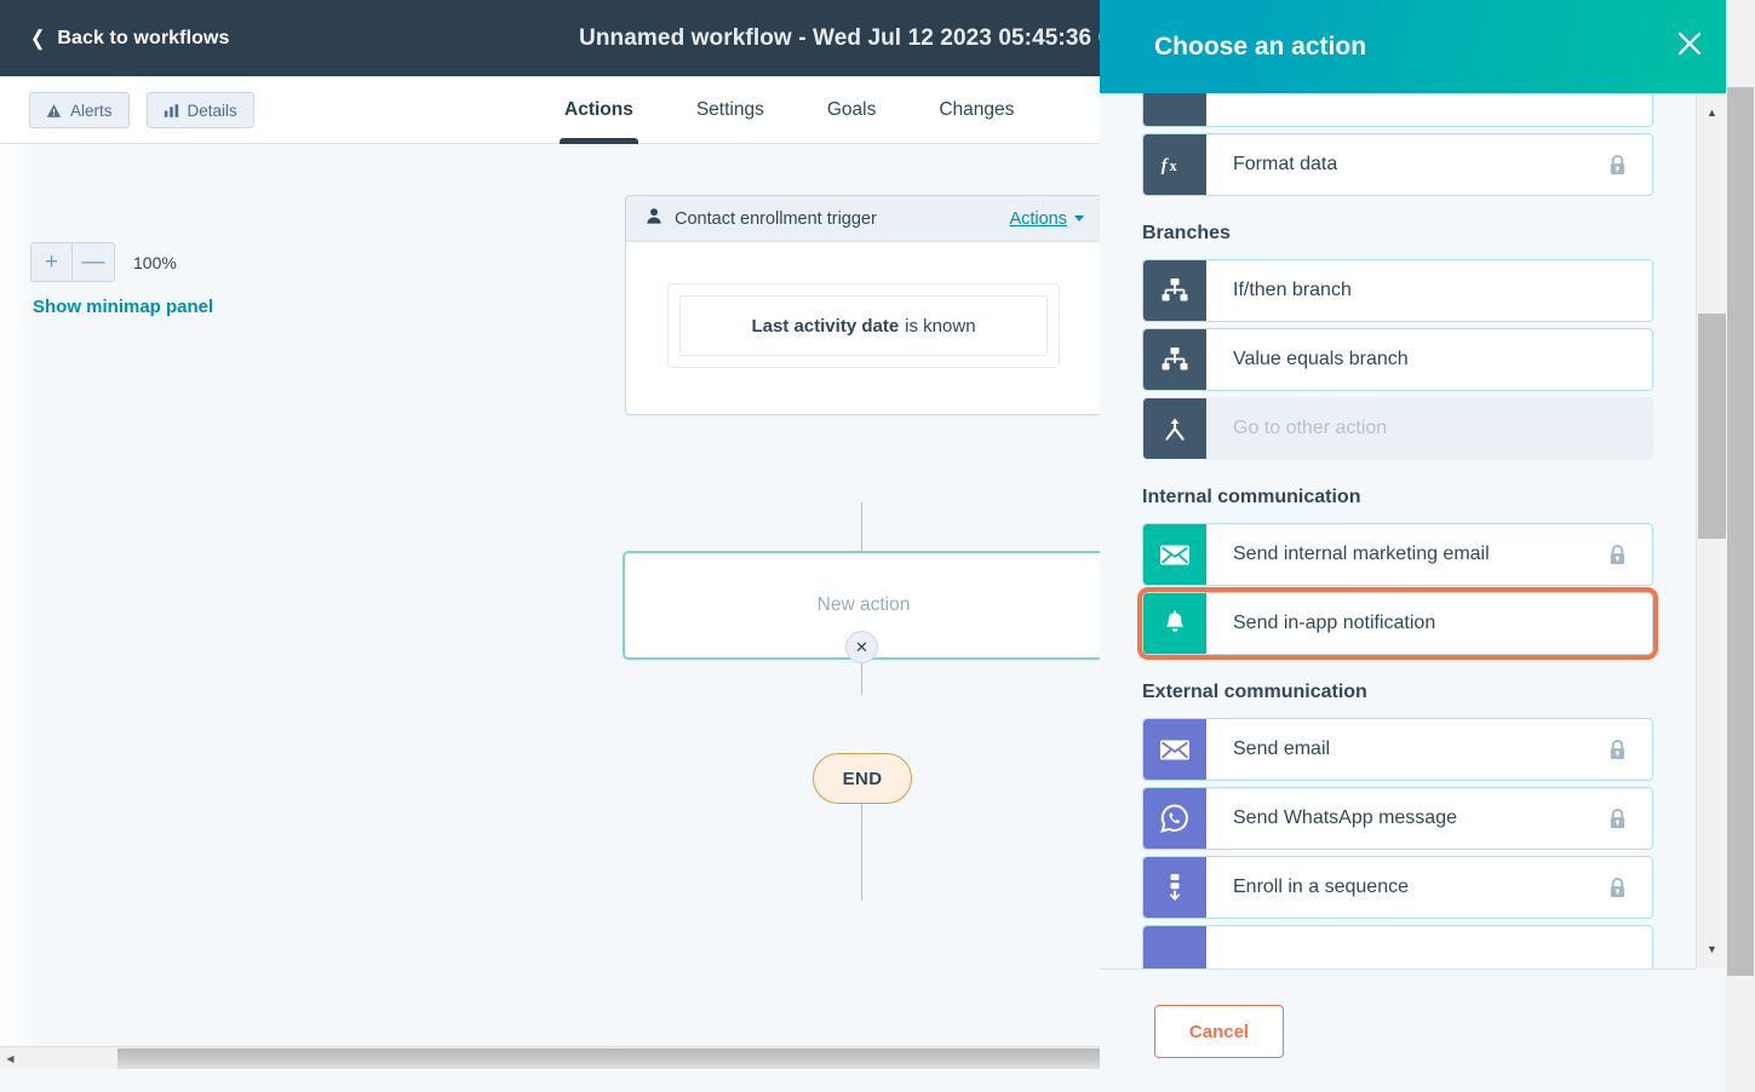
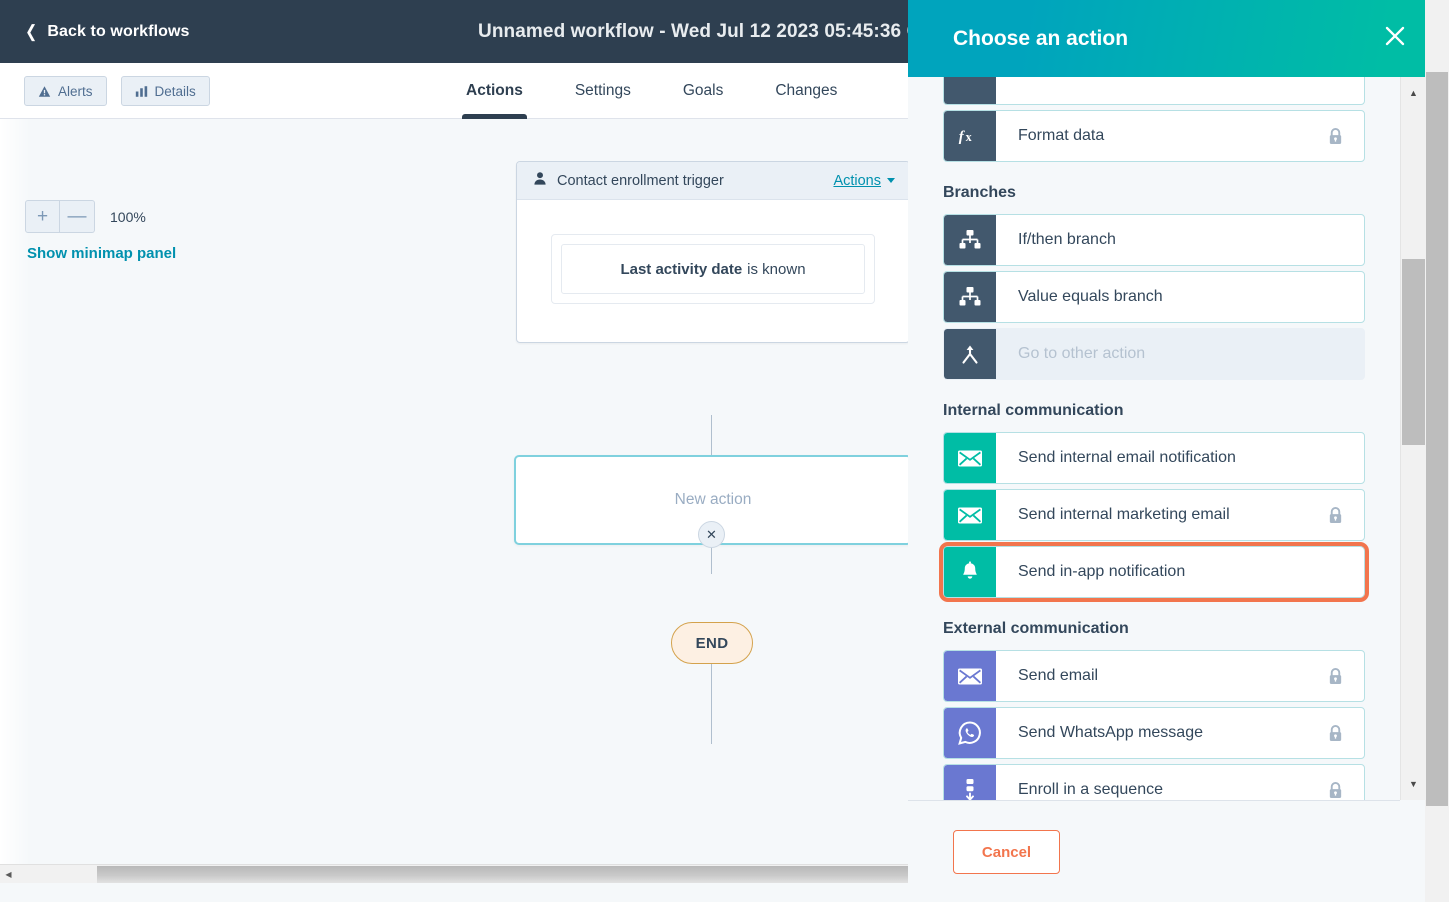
  Unnamed workflow - Wed Jul 12 2023 05:45:36
  ❮
  Back to workflows
  Alerts
  Details
  Actions
  Settings
  Goals
  Changes
  +
  —
  100%
  Show minimap panel
  Contact enrollment trigger
  Actions
  Last activity date
  is known
  ✕
  New action
  END
  ◀
  Choose an action
  f
  x
  Format data
  Branches
  If/then branch
  Value equals branch
  Go to other action
  Internal communication
+ Send internal email notification
  Send internal marketing email
  Send in-app notification
  External communication
  Send email
  Send WhatsApp message
  Enroll in a sequence
  ▲
  ▼
  Cancel
